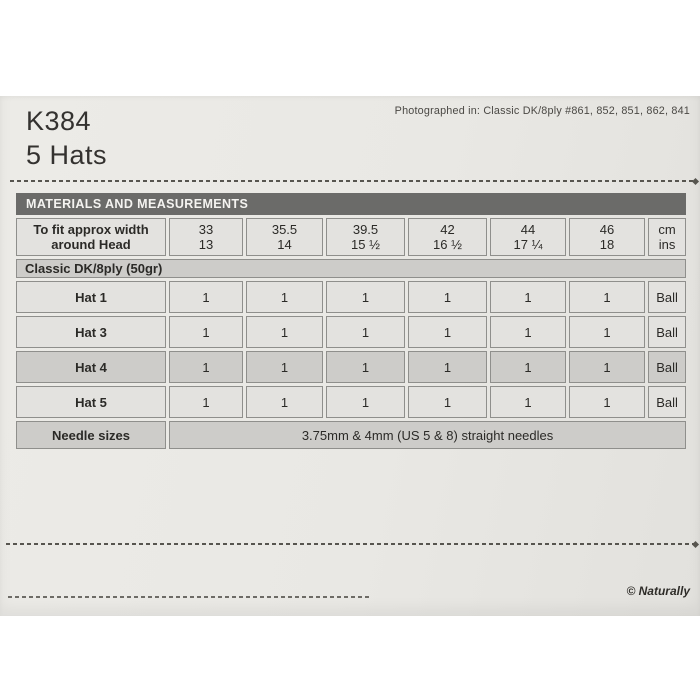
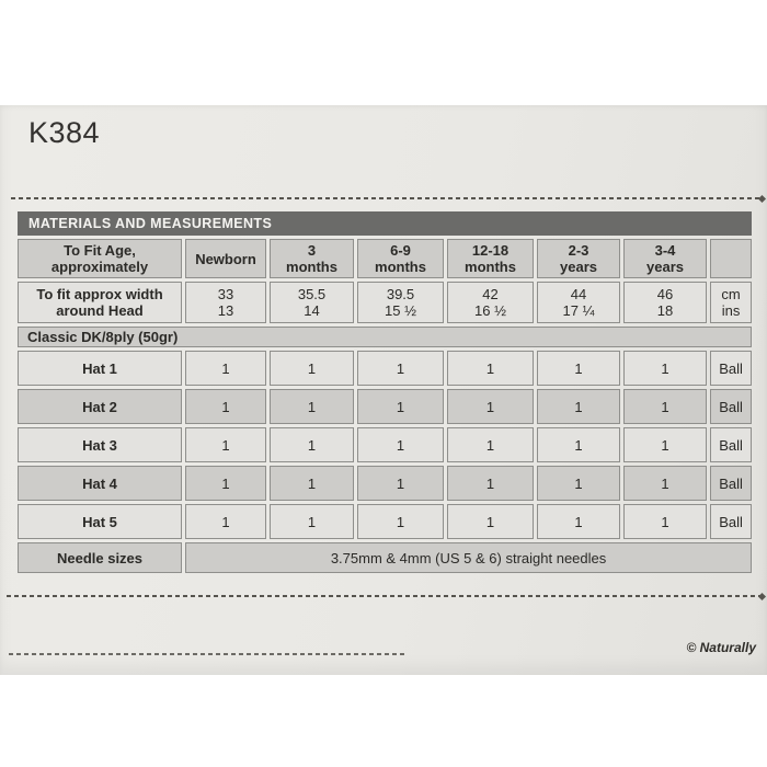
  K384
- 5 Hats
- Photographed in: Classic DK/8ply #861, 852, 851, 862, 841
  MATERIALS AND MEASUREMENTS
+ To Fit Age, approximately	Newborn	3 months	6-9 months	12-18 months	2-3 years	3-4 years
  To fit approx width around Head	33 13	35.5 14	39.5 15 ½	42 16 ½	44 17 ¼	46 18	cm ins
  Classic DK/8ply (50gr)
  Hat 1	1	1	1	1	1	1	Ball
+ Hat 2	1	1	1	1	1	1	Ball
  Hat 3	1	1	1	1	1	1	Ball
  Hat 4	1	1	1	1	1	1	Ball
  Hat 5	1	1	1	1	1	1	Ball
- Needle sizes	3.75mm & 4mm (US 5 & 8) straight needles
+ Needle sizes	3.75mm & 4mm (US 5 & 6) straight needles
  © Naturally
